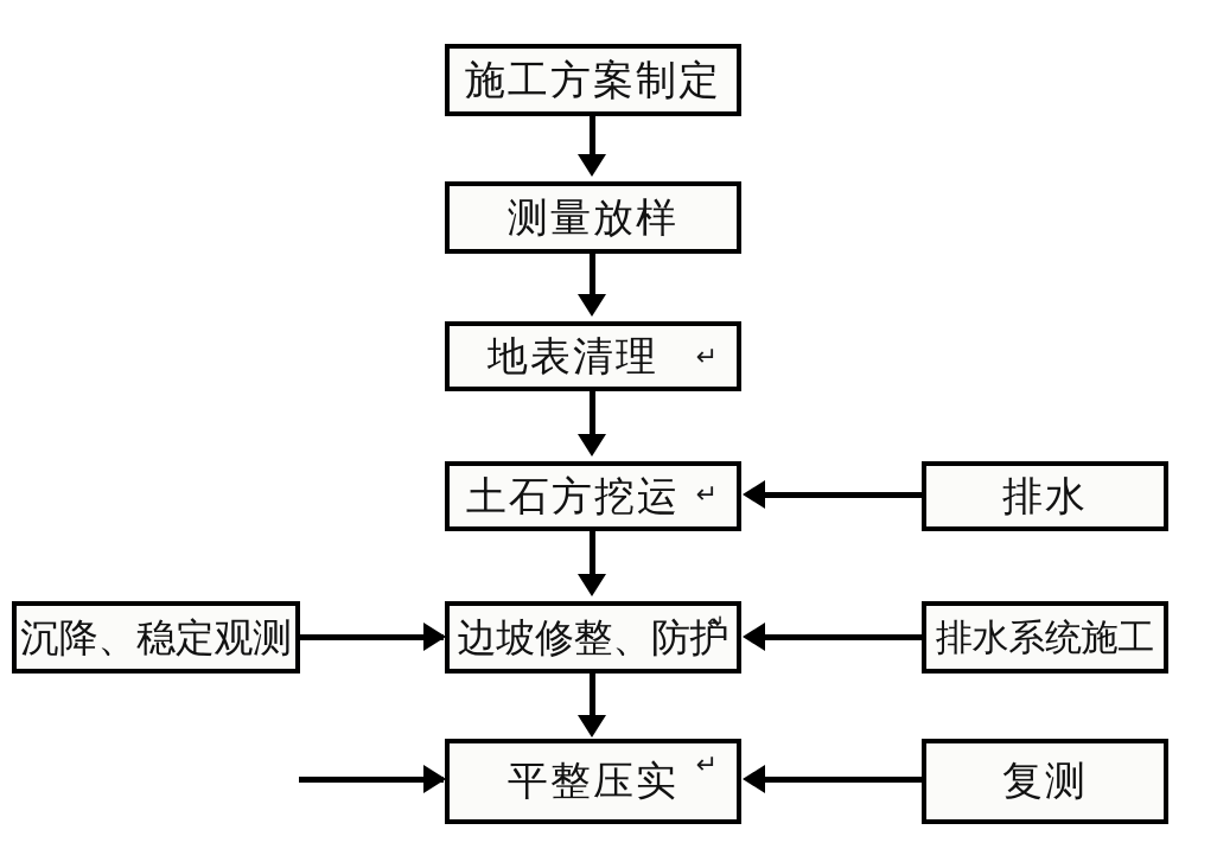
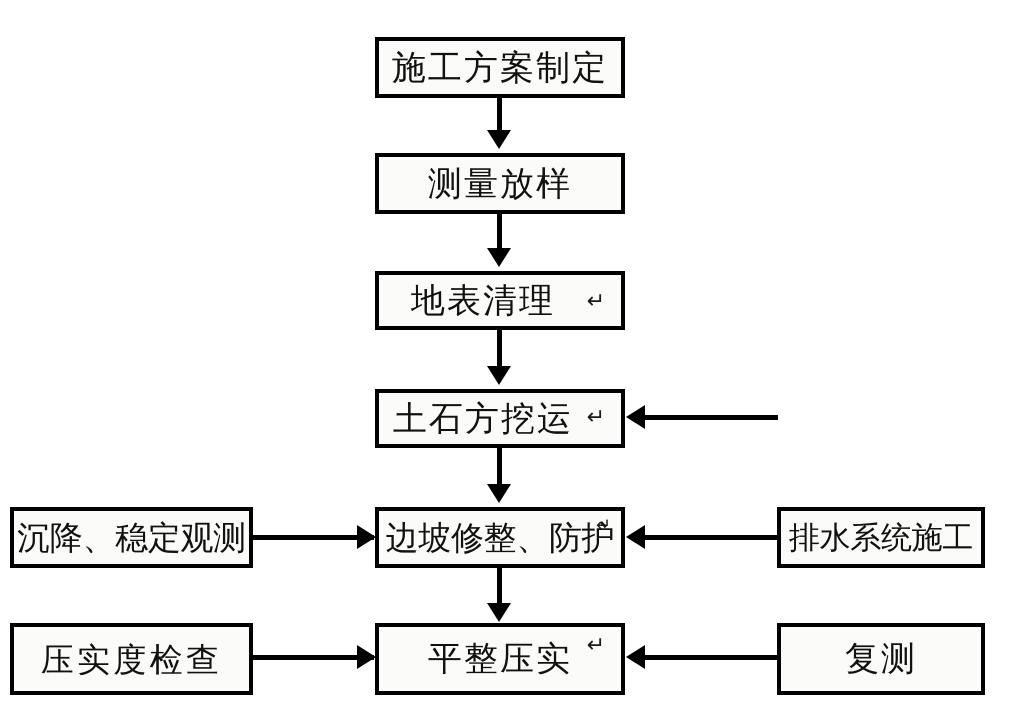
  施工方案制定
  测量放样
  地表清理
  ↵
  土石方挖运
  ↵
  边坡修整、防护
  ↵
  平整压实
  ↵
- 排水
  排水系统施工
  复测
  沉降、稳定观测
+ 压实度检查
